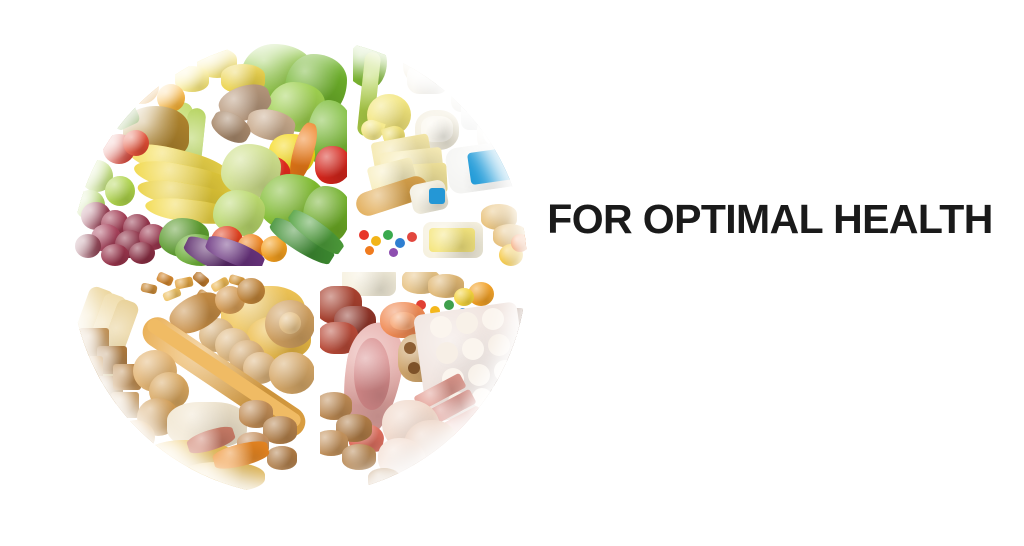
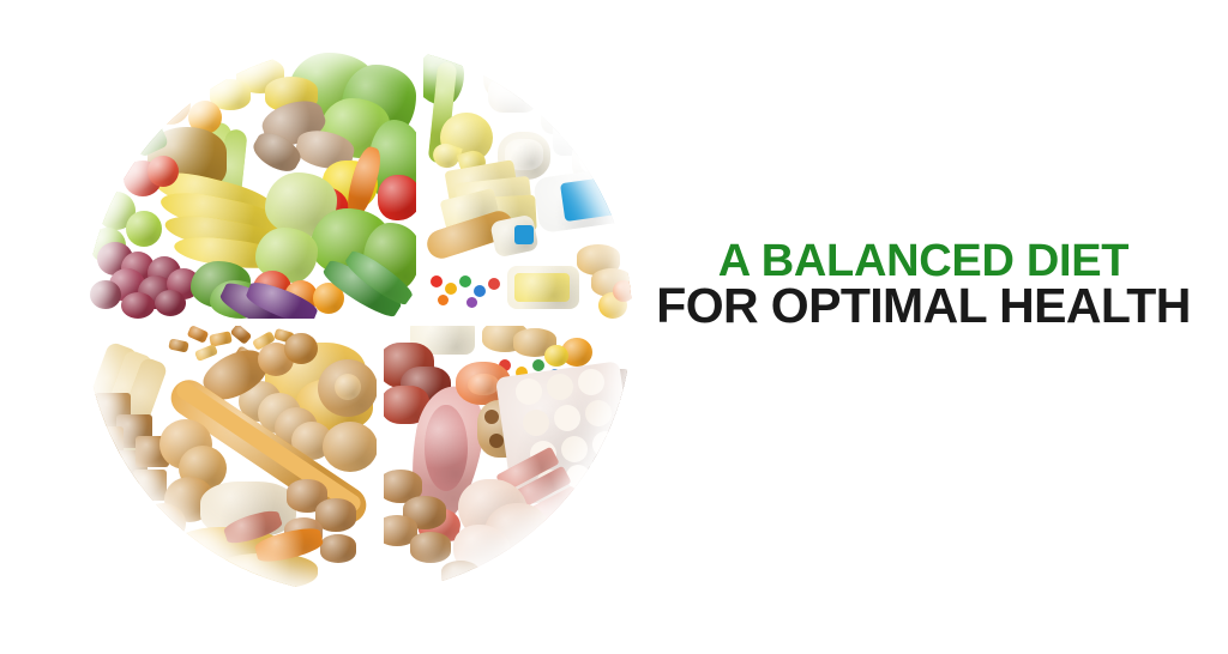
+ A BALANCED DIET
  FOR OPTIMAL HEALTH
